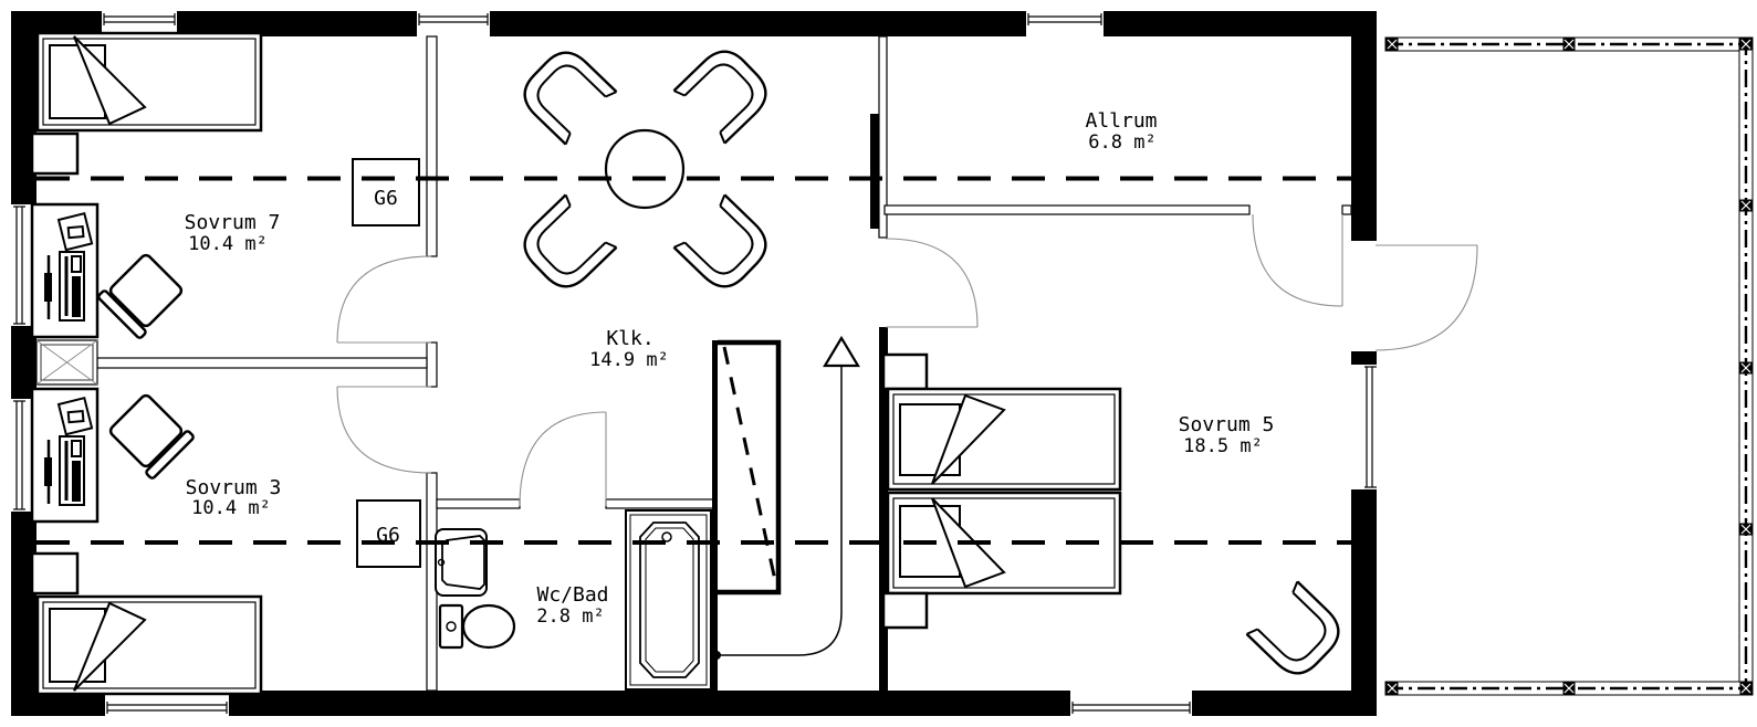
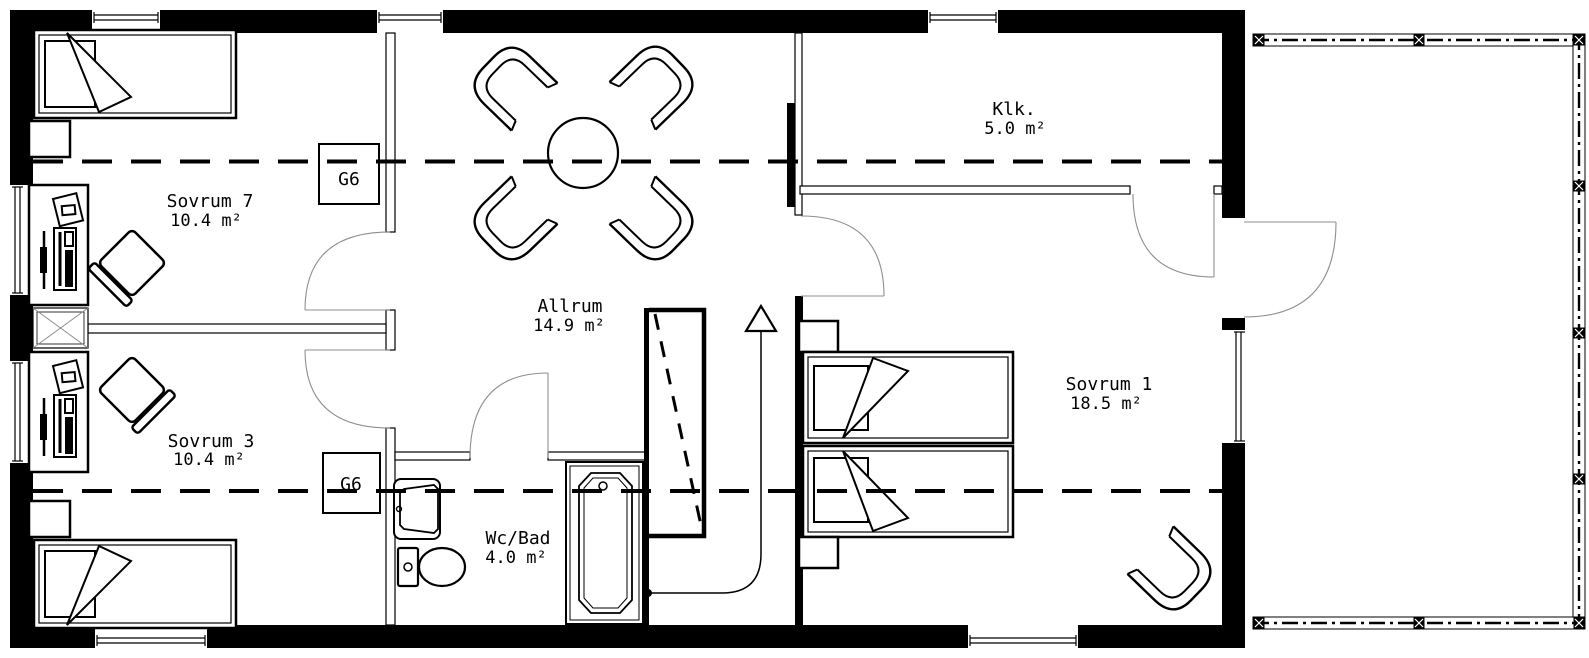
  Sovrum 7
  10.4 m²
  Sovrum 3
  10.4 m²
- Klk.
+ Allrum
  14.9 m²
  Wc/Bad
- 2.8 m²
+ 4.0 m²
- Allrum
+ Klk.
- 6.8 m²
+ 5.0 m²
- Sovrum 5
+ Sovrum 1
  18.5 m²
  G6
  G6
